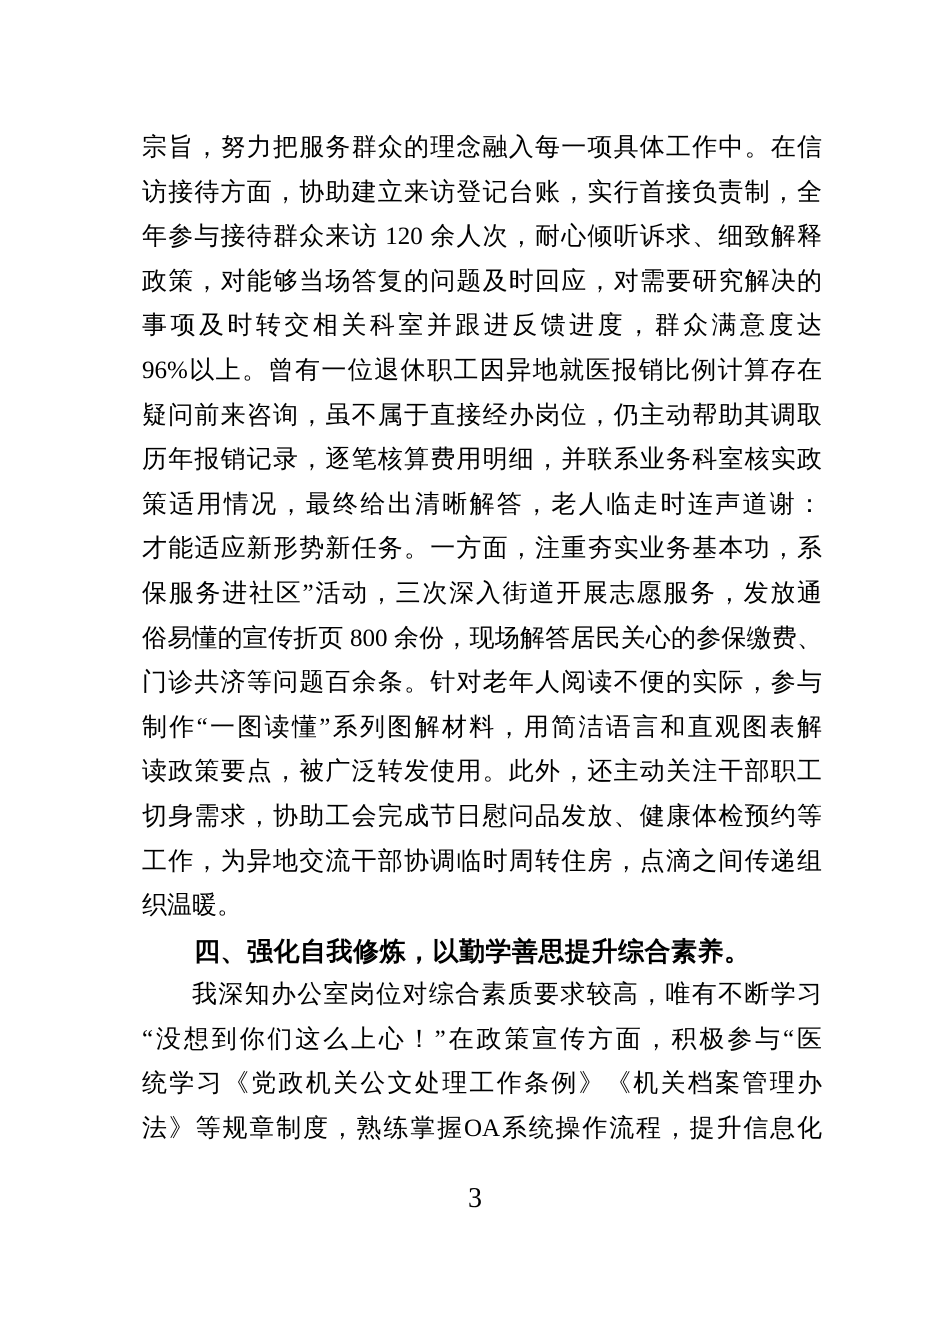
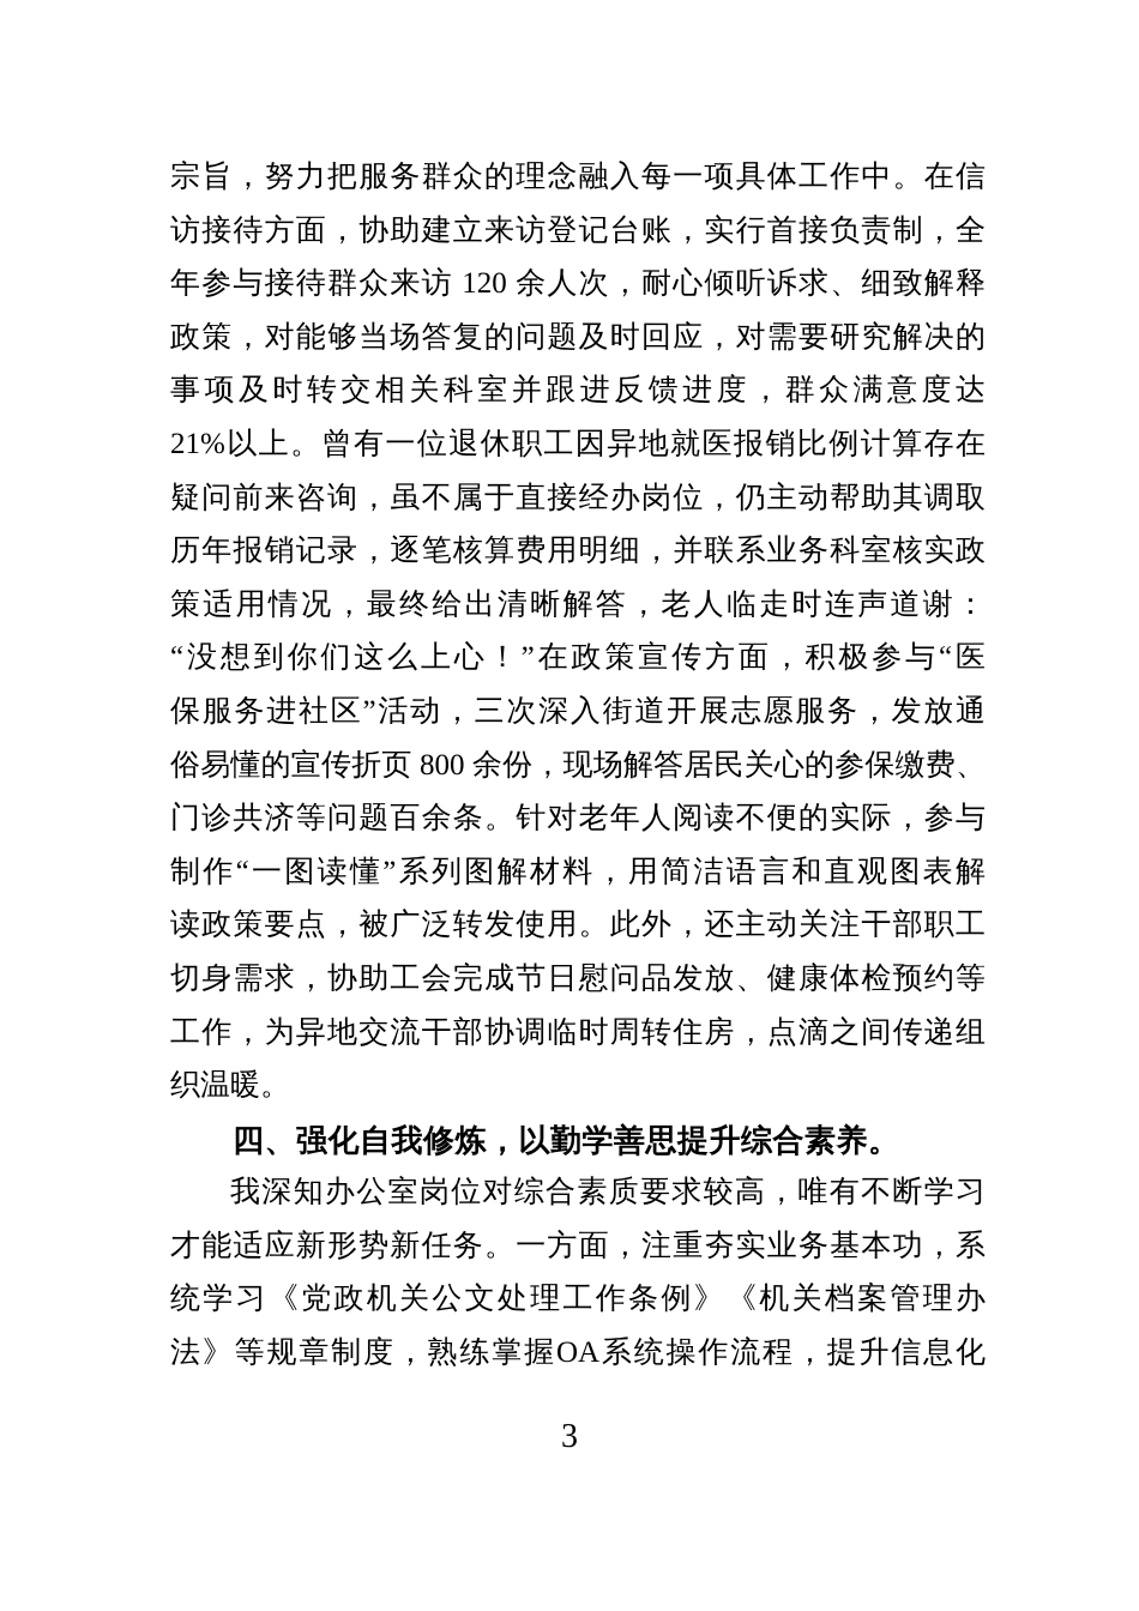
  宗旨，努力把服务群众的理念融入每一项具体工作中。在信
  访接待方面，协助建立来访登记台账，实行首接负责制，全
  年参与接待群众来访 120 余人次，耐心倾听诉求、细致解释
  政策，对能够当场答复的问题及时回应，对需要研究解决的
  事项及时转交相关科室并跟进反馈进度，群众满意度达
- 96%以上。曾有一位退休职工因异地就医报销比例计算存在
+ 21%以上。曾有一位退休职工因异地就医报销比例计算存在
  疑问前来咨询，虽不属于直接经办岗位，仍主动帮助其调取
  历年报销记录，逐笔核算费用明细，并联系业务科室核实政
  策适用情况，最终给出清晰解答，老人临走时连声道谢：
- 才能适应新形势新任务。一方面，注重夯实业务基本功，系
+ “没想到你们这么上心！”在政策宣传方面，积极参与“医
  保服务进社区”活动，三次深入街道开展志愿服务，发放通
  俗易懂的宣传折页 800 余份，现场解答居民关心的参保缴费、
  门诊共济等问题百余条。针对老年人阅读不便的实际，参与
  制作“一图读懂”系列图解材料，用简洁语言和直观图表解
  读政策要点，被广泛转发使用。此外，还主动关注干部职工
  切身需求，协助工会完成节日慰问品发放、健康体检预约等
  工作，为异地交流干部协调临时周转住房，点滴之间传递组
  织温暖。
  四、强化自我修炼，以勤学善思提升综合素养。
  我深知办公室岗位对综合素质要求较高，唯有不断学习
- “没想到你们这么上心！”在政策宣传方面，积极参与“医
+ 才能适应新形势新任务。一方面，注重夯实业务基本功，系
  统学习《党政机关公文处理工作条例》《机关档案管理办
  法》等规章制度，熟练掌握OA系统操作流程，提升信息化
  3
